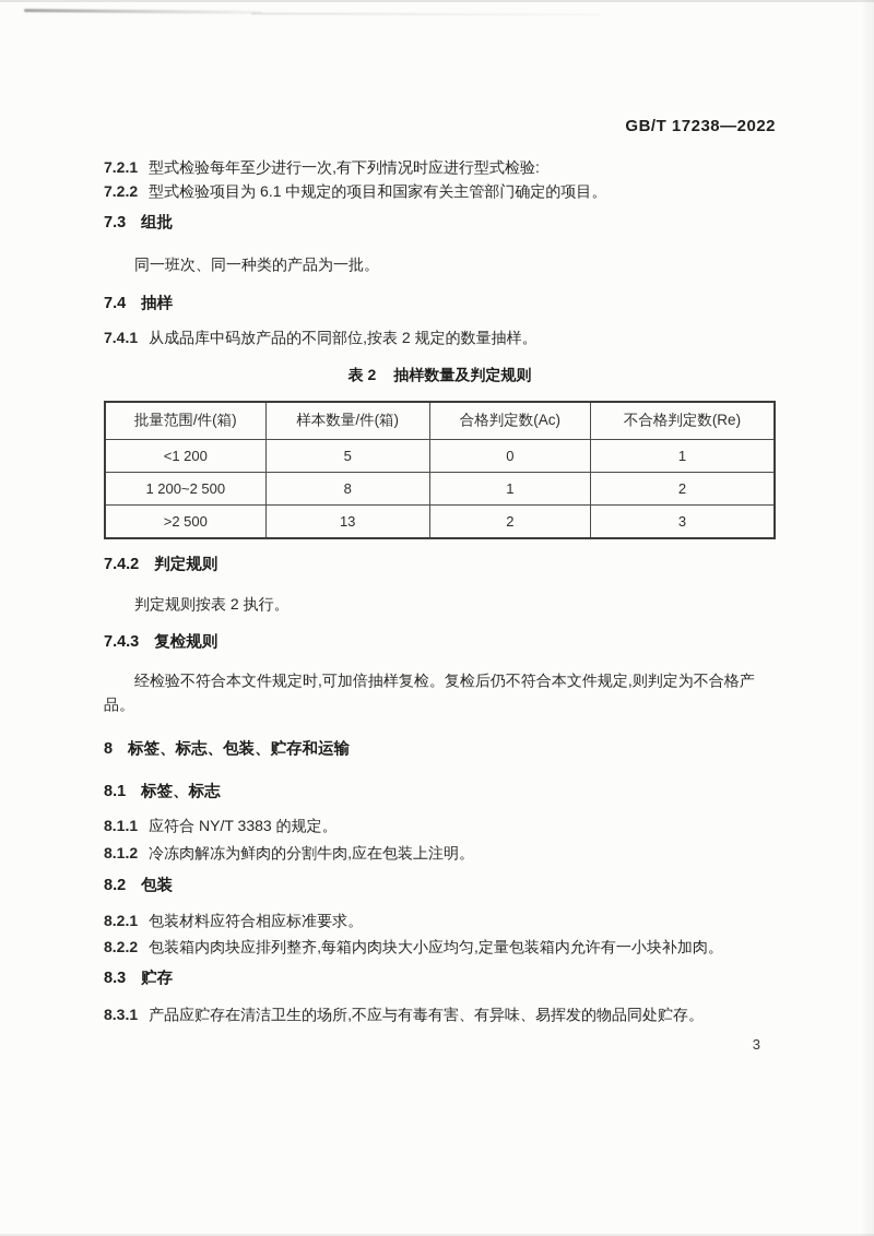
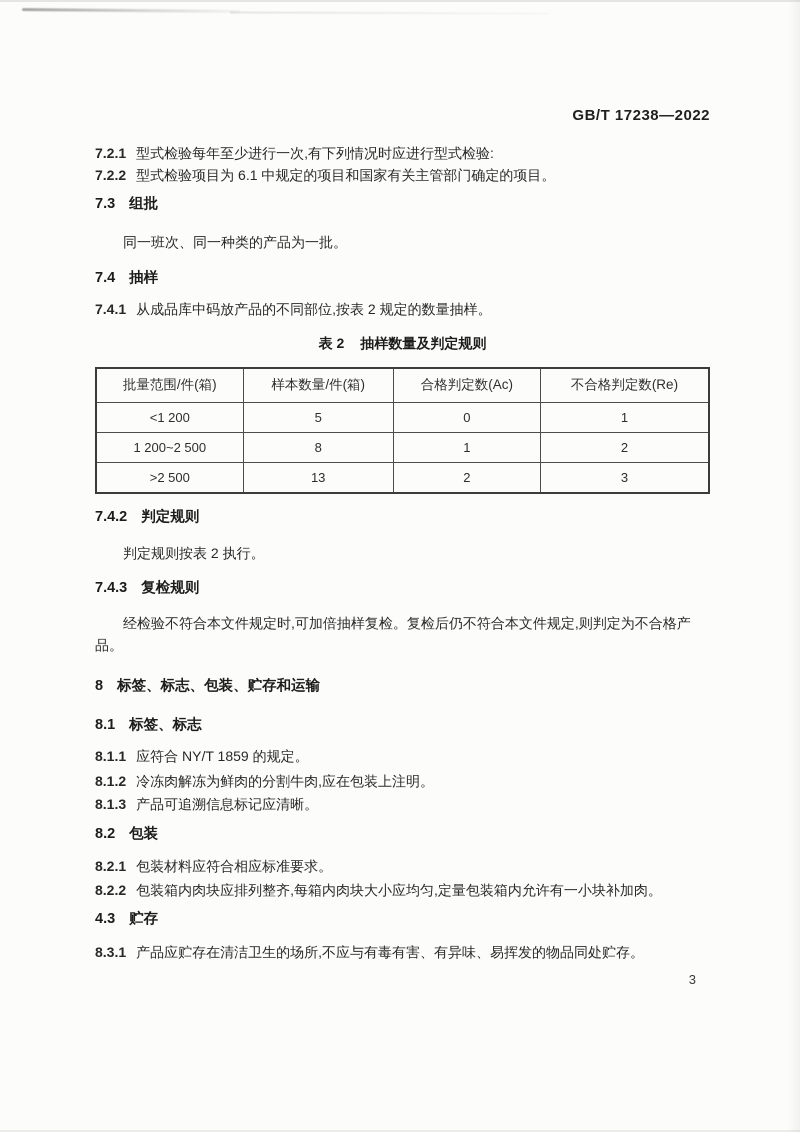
  GB/T 17238—2022
  7.2.1 型式检验每年至少进行一次,有下列情况时应进行型式检验:
  7.2.2 型式检验项目为 6.1 中规定的项目和国家有关主管部门确定的项目。
  7.3 组批
  同一班次、同一种类的产品为一批。
  7.4 抽样
  7.4.1 从成品库中码放产品的不同部位,按表 2 规定的数量抽样。
  表 2 抽样数量及判定规则
  批量范围/件(箱)	样本数量/件(箱)	合格判定数(Ac)	不合格判定数(Re)
  <1 200	5	0	1
  1 200~2 500	8	1	2
  >2 500	13	2	3
  7.4.2 判定规则
  判定规则按表 2 执行。
  7.4.3 复检规则
  经检验不符合本文件规定时,可加倍抽样复检。复检后仍不符合本文件规定,则判定为不合格产品。
  8 标签、标志、包装、贮存和运输
  8.1 标签、标志
- 8.1.1 应符合 NY/T 3383 的规定。
+ 8.1.1 应符合 NY/T 1859 的规定。
  8.1.2 冷冻肉解冻为鲜肉的分割牛肉,应在包装上注明。
+ 8.1.3 产品可追溯信息标记应清晰。
  8.2 包装
  8.2.1 包装材料应符合相应标准要求。
  8.2.2 包装箱内肉块应排列整齐,每箱内肉块大小应均匀,定量包装箱内允许有一小块补加肉。
- 8.3 贮存
+ 4.3 贮存
  8.3.1 产品应贮存在清洁卫生的场所,不应与有毒有害、有异味、易挥发的物品同处贮存。
  3
